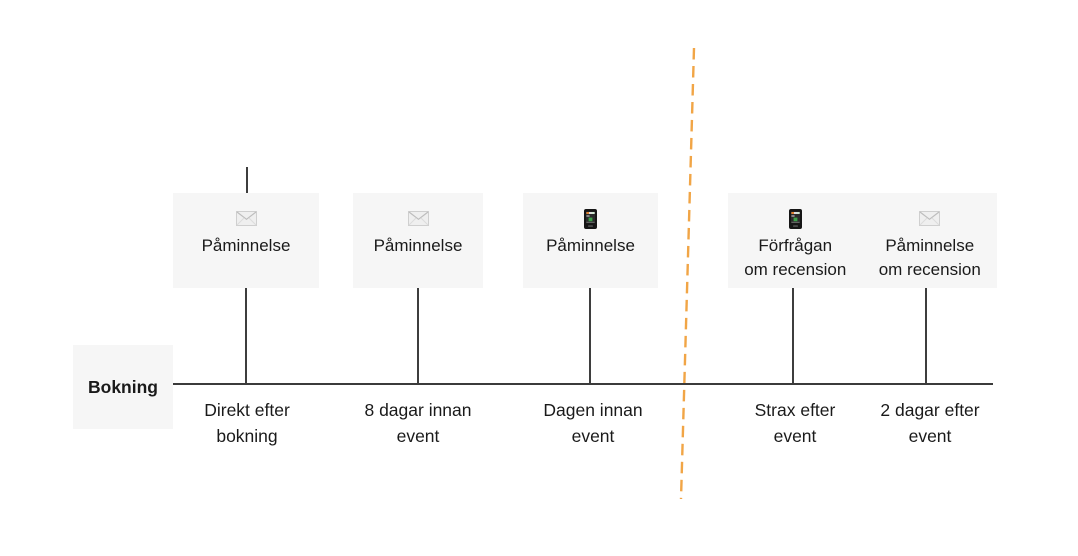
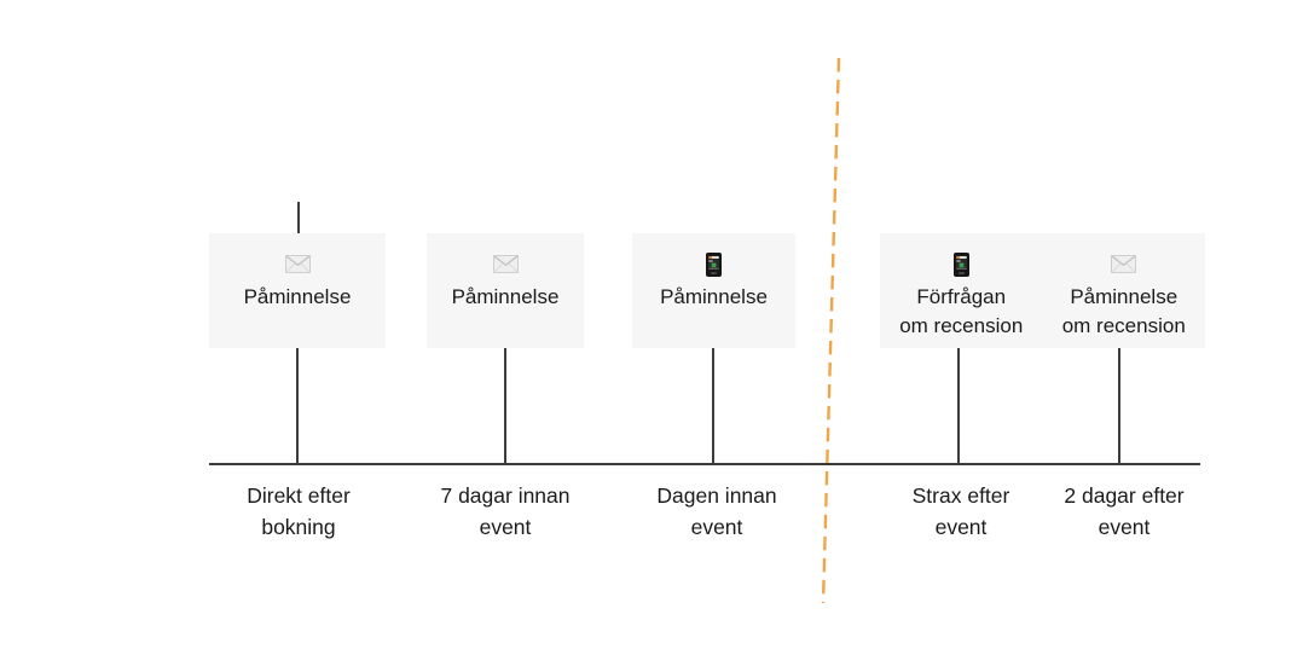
- Bokning
  Påminnelse
  Påminnelse
  Påminnelse
  Förfrågan
  om recension
  Påminnelse
  om recension
  Direkt efter
  bokning
- 8 dagar innan
+ 7 dagar innan
  event
  Dagen innan
  event
  Strax efter
  event
  2 dagar efter
  event
